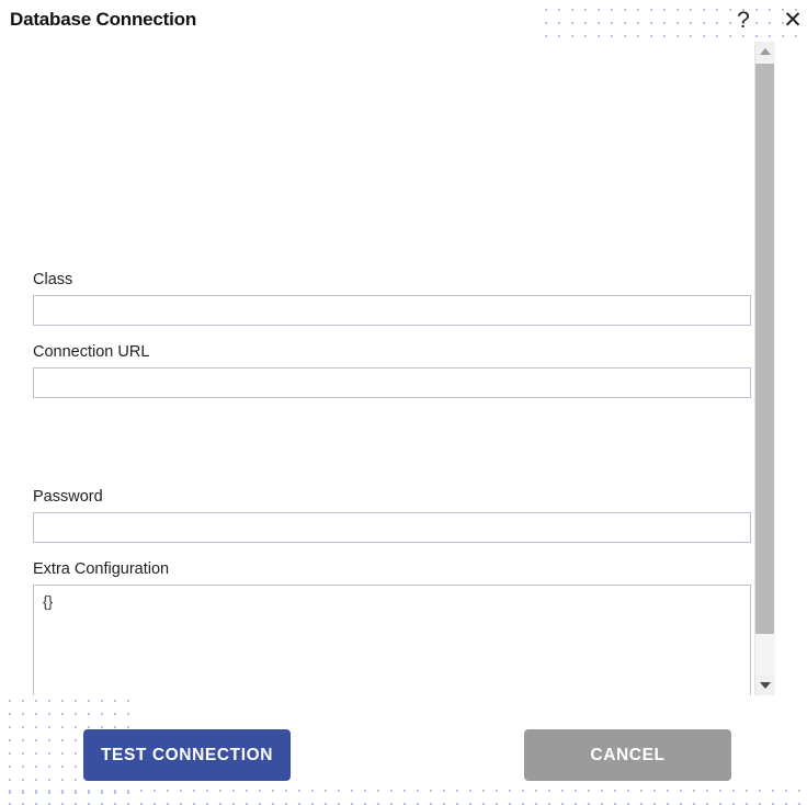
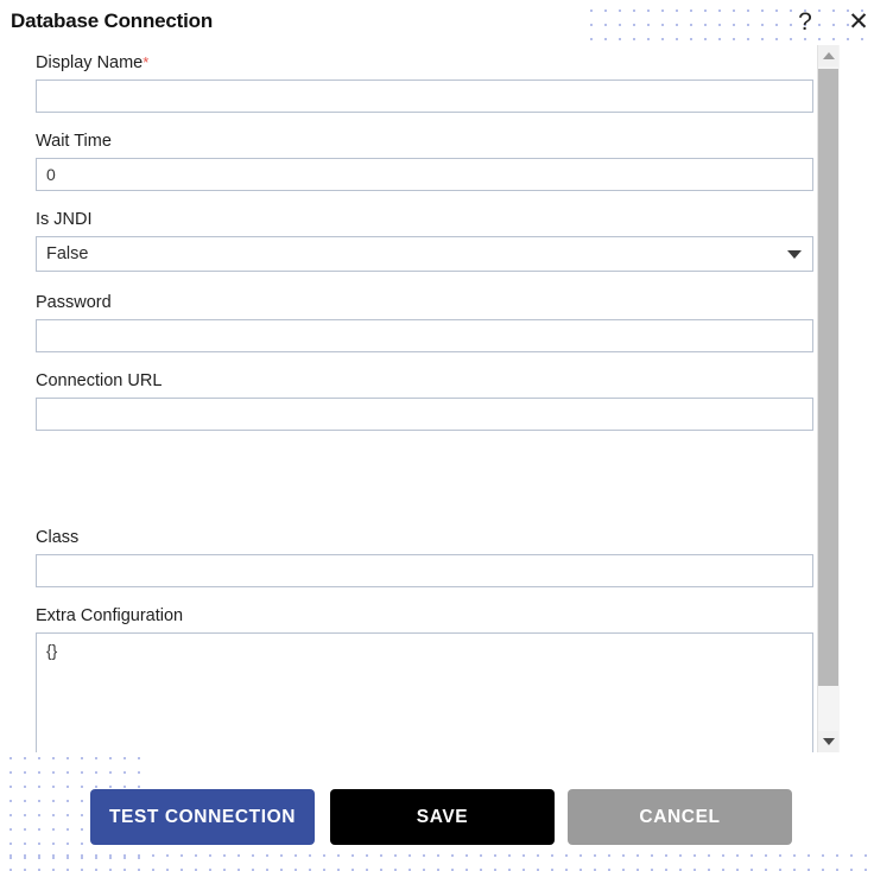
  Database Connection
  ?
  ✕
+ Display Name*
+ Wait Time
+ 0
+ Is JNDI
+ False
- Class
+ Password
  Connection URL
- Password
+ Class
  Extra Configuration
  {}
  TEST CONNECTION
+ SAVE
  CANCEL
